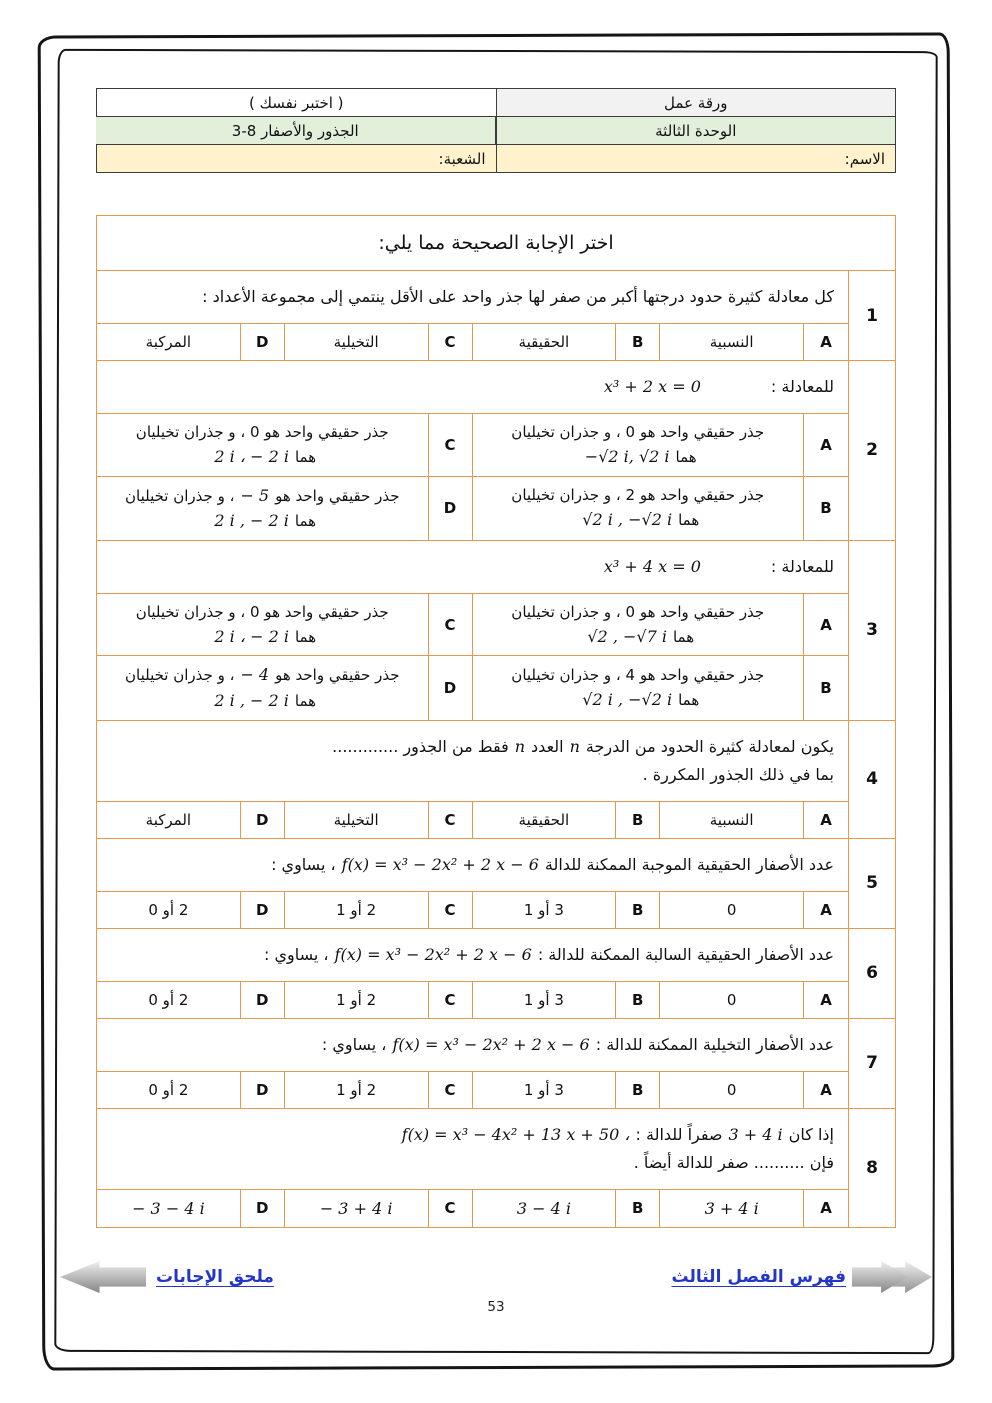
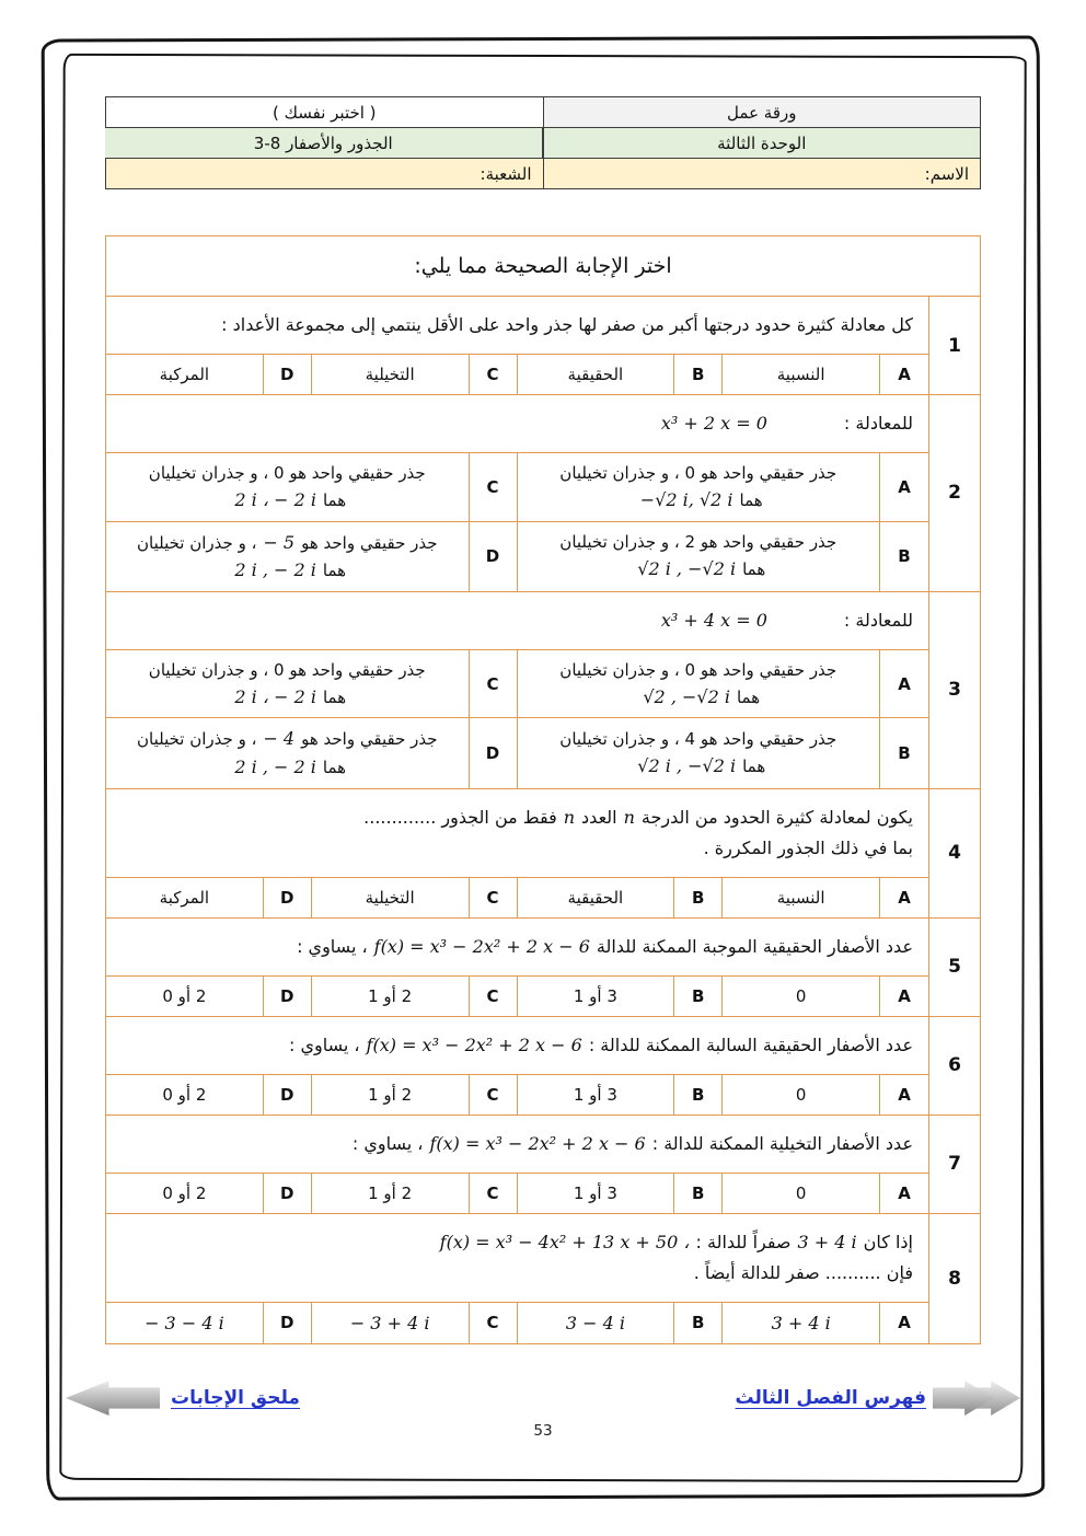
  ورقة عمل
  ( اختبر نفسك )
  الوحدة الثالثة
  3-8 الجذور والأصفار
  الاسم:
  الشعبة:
  اختر الإجابة الصحيحة مما يلي:
  1
  كل معادلة كثيرة حدود درجتها أكبر من صفر لها جذر واحد على الأقل ينتمي إلى مجموعة الأعداد :
  A
  النسبية
  B
  الحقيقية
  C
  التخيلية
  D
  المركبة
  2
  للمعادلة :x³ + 2 x = 0
  A
  جذر حقيقي واحد هو 0 ، و جذران تخيليان هما−√2 i, √2 i
  C
  جذر حقيقي واحد هو 0 ، و جذران تخيليان هما2 i ، − 2 i
  B
  جذر حقيقي واحد هو 2 ، و جذران تخيليان هما√2 i , −√2 i
  D
  جذر حقيقي واحد هو− 5، و جذران تخيليان هما2 i , − 2 i
  3
  للمعادلة :x³ + 4 x = 0
  A
- جذر حقيقي واحد هو 0 ، و جذران تخيليان هما√2 , −√7 i
+ جذر حقيقي واحد هو 0 ، و جذران تخيليان هما√2 , −√2 i
  C
  جذر حقيقي واحد هو 0 ، و جذران تخيليان هما2 i ، − 2 i
  B
  جذر حقيقي واحد هو 4 ، و جذران تخيليان هما√2 i , −√2 i
  D
  جذر حقيقي واحد هو− 4، و جذران تخيليان هما2 i , − 2 i
  4
  يكون لمعادلة كثيرة الحدود من الدرجةnالعددnفقط من الجذور .............
  بما في ذلك الجذور المكررة .
  A
  النسبية
  B
  الحقيقية
  C
  التخيلية
  D
  المركبة
  5
  عدد الأصفار الحقيقية الموجبة الممكنة للدالةf(x) = x³ − 2x² + 2 x − 6، يساوي :
  A
  0
  B
  3 أو 1
  C
  2 أو 1
  D
  2 أو 0
  6
  عدد الأصفار الحقيقية السالبة الممكنة للدالة :f(x) = x³ − 2x² + 2 x − 6، يساوي :
  A
  0
  B
  3 أو 1
  C
  2 أو 1
  D
  2 أو 0
  7
  عدد الأصفار التخيلية الممكنة للدالة :f(x) = x³ − 2x² + 2 x − 6، يساوي :
  A
  0
  B
  3 أو 1
  C
  2 أو 1
  D
  2 أو 0
  8
  إذا كان3 + 4 iصفراً للدالة :f(x) = x³ − 4x² + 13 x + 50 ،
  فإن .......... صفر للدالة أيضاً .
  A
  3 + 4 i
  B
  3 − 4 i
  C
  − 3 + 4 i
  D
  − 3 − 4 i
  فهرس الفصل الثالث
  ملحق الإجابات
  53
